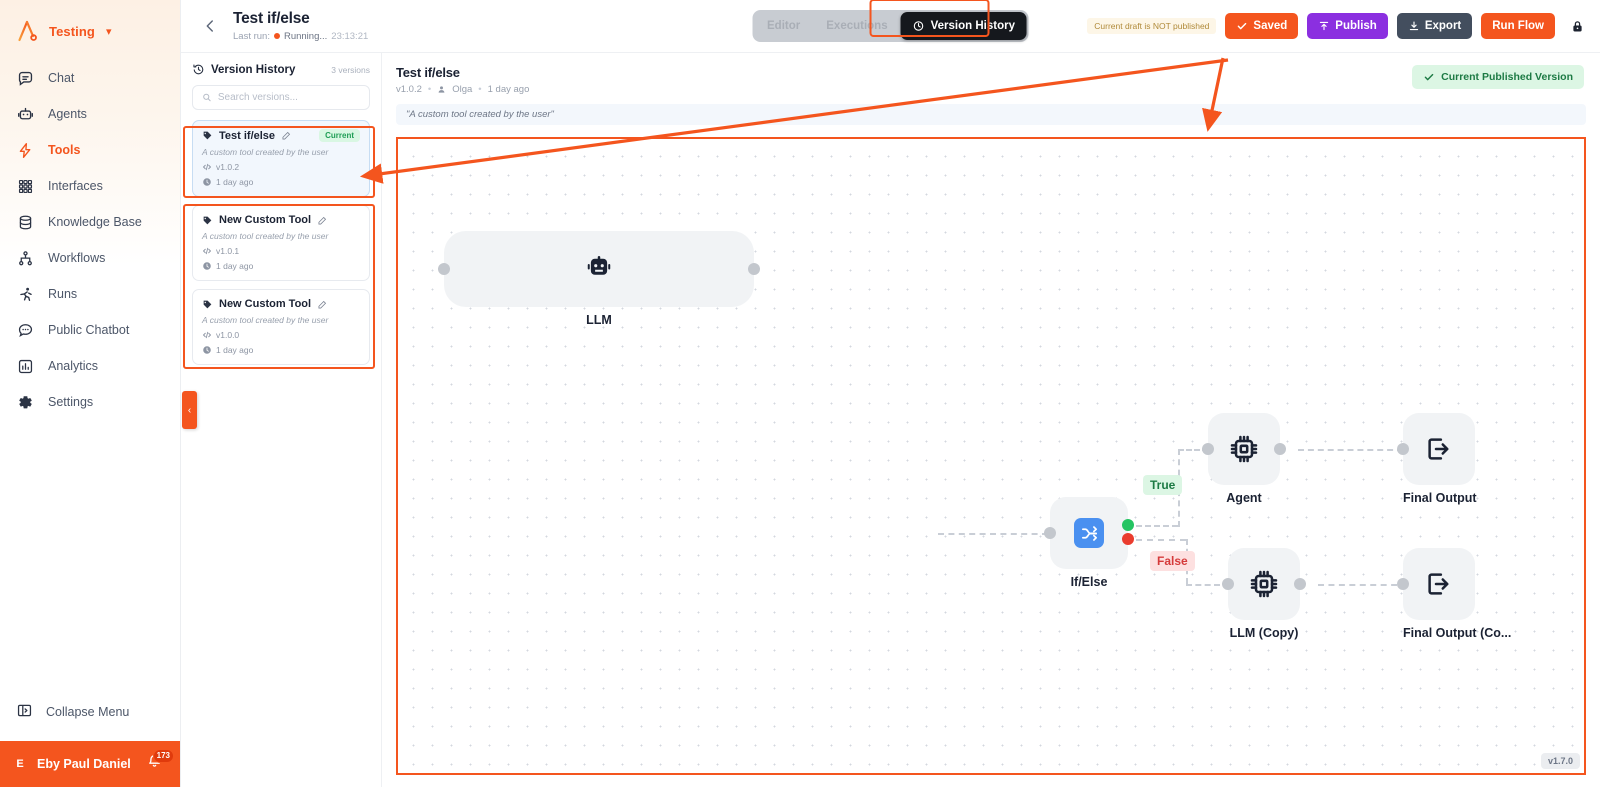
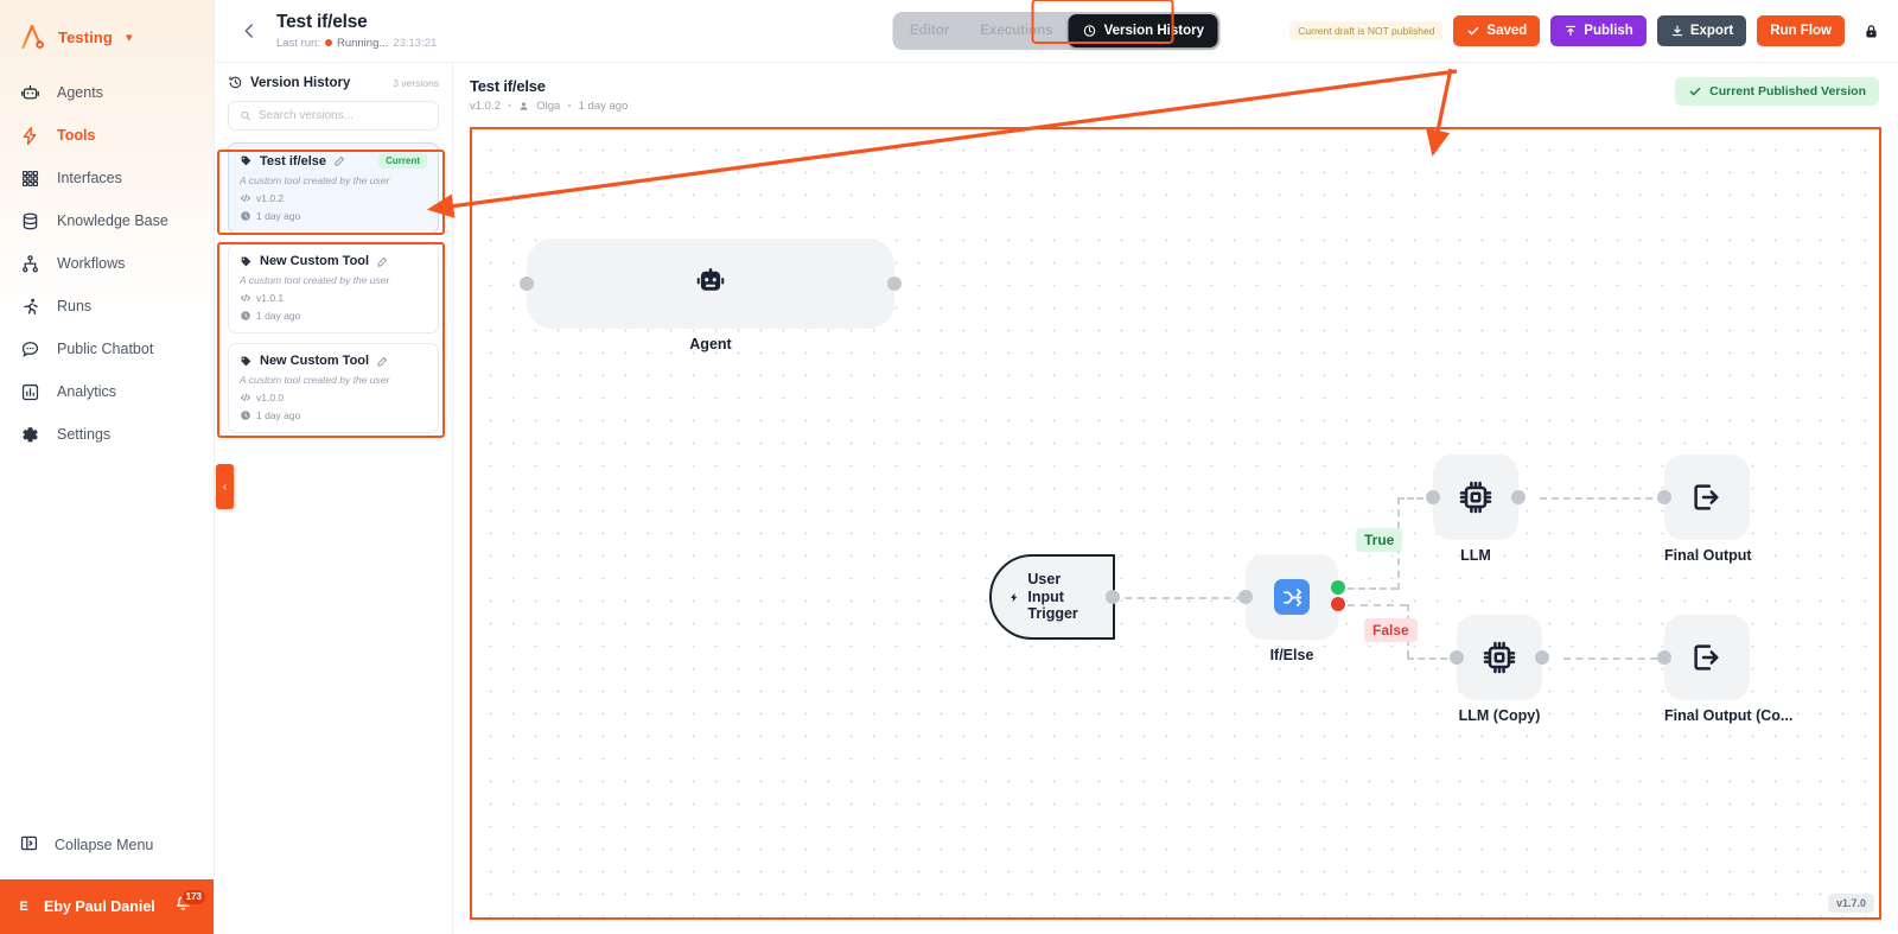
  Testing
  ▾
- Chat
  Agents
  Tools
  Interfaces
  Knowledge Base
  Workflows
  Runs
  Public Chatbot
  Analytics
  Settings
  Collapse Menu
  E
  Eby Paul Daniel
  173
  Test if/else
  Last run:
  Running...
  23:13:21
  Editor
  Executions
  Version History
  Current draft is NOT published
  Saved
  Publish
  Export
  Run Flow
  Version History
  3 versions
  Search versions...
  Test if/else
  Current
  A custom tool created by the user
  v1.0.2
  1 day ago
  New Custom Tool
  A custom tool created by the user
  v1.0.1
  1 day ago
  New Custom Tool
  A custom tool created by the user
  v1.0.0
  1 day ago
  ‹
  Test if/else
  v1.0.2
  •
  Olga
  •
  1 day ago
  Current Published Version
- "A custom tool created by the user"
- LLM
+ Agent
+ User Input Trigger
  If/Else
  True
  False
- Agent
+ LLM
  Final Output
  LLM (Copy)
  Final Output (Co...
  v1.7.0
